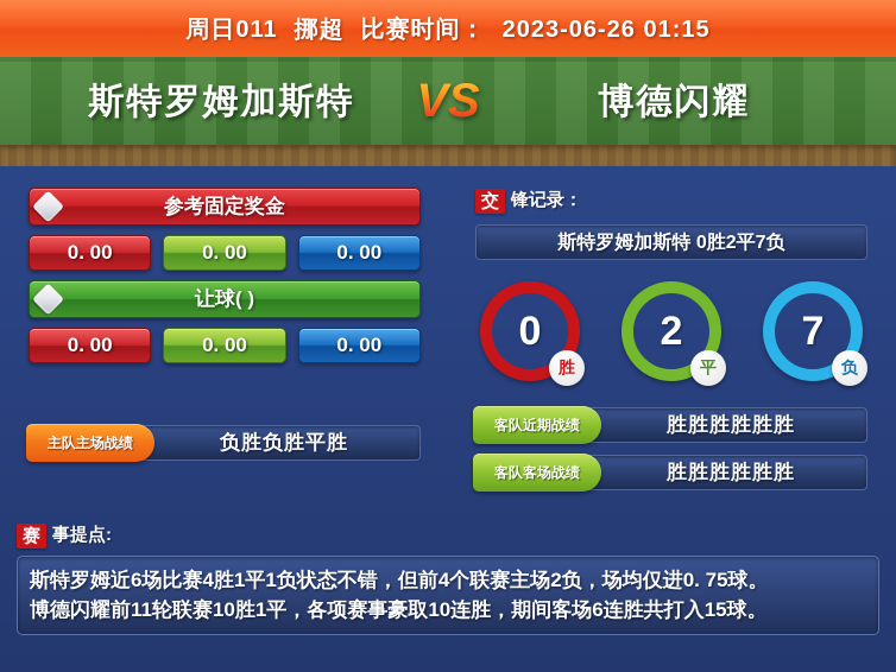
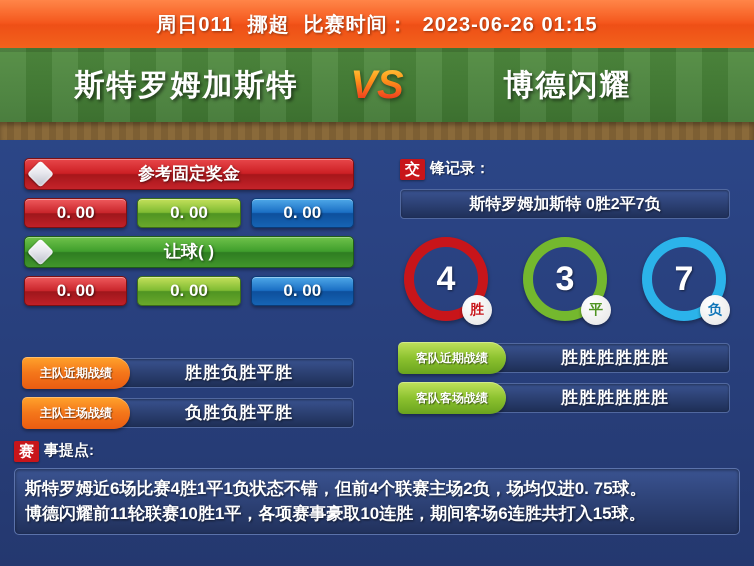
  周日011 挪超 比赛时间： 2023-06-26 01:15
  斯特罗姆加斯特
  VS
  博德闪耀
  参考固定奖金
  0. 00
  0. 00
  0. 00
  让球( )
  0. 00
  0. 00
  0. 00
+ 主队近期战绩
+ 胜胜负胜平胜
  主队主场战绩
  负胜负胜平胜
  交
  锋记录：
  斯特罗姆加斯特 0胜2平7负
- 0
+ 4
  胜
- 2
+ 3
  平
  7
  负
  客队近期战绩
  胜胜胜胜胜胜
  客队客场战绩
  胜胜胜胜胜胜
  赛
  事提点:
  斯特罗姆近6场比赛4胜1平1负状态不错，但前4个联赛主场2负，场均仅进0. 75球。
  博德闪耀前11轮联赛10胜1平，各项赛事豪取10连胜，期间客场6连胜共打入15球。
